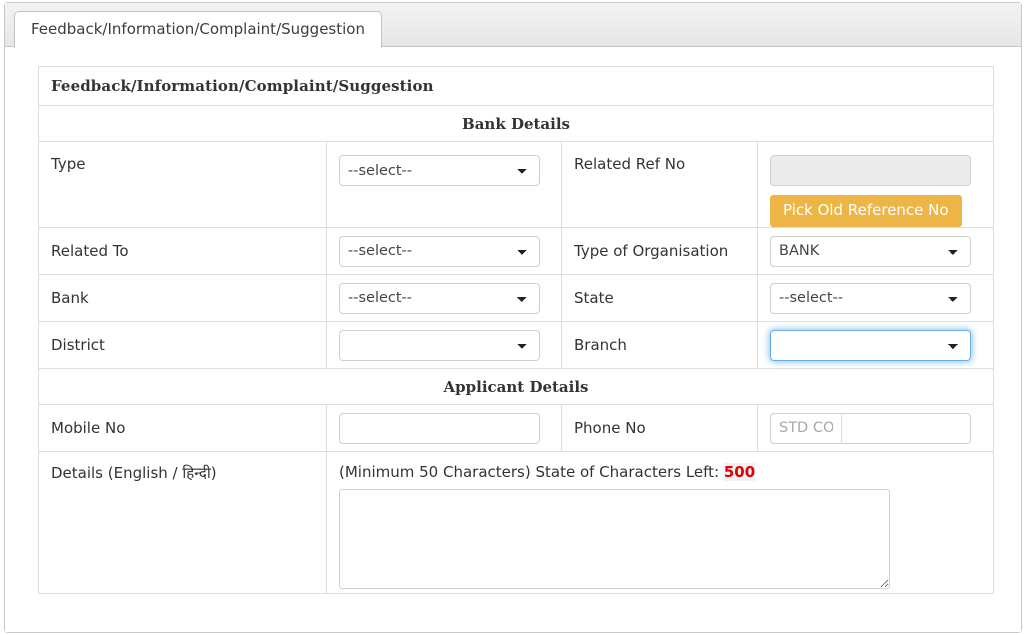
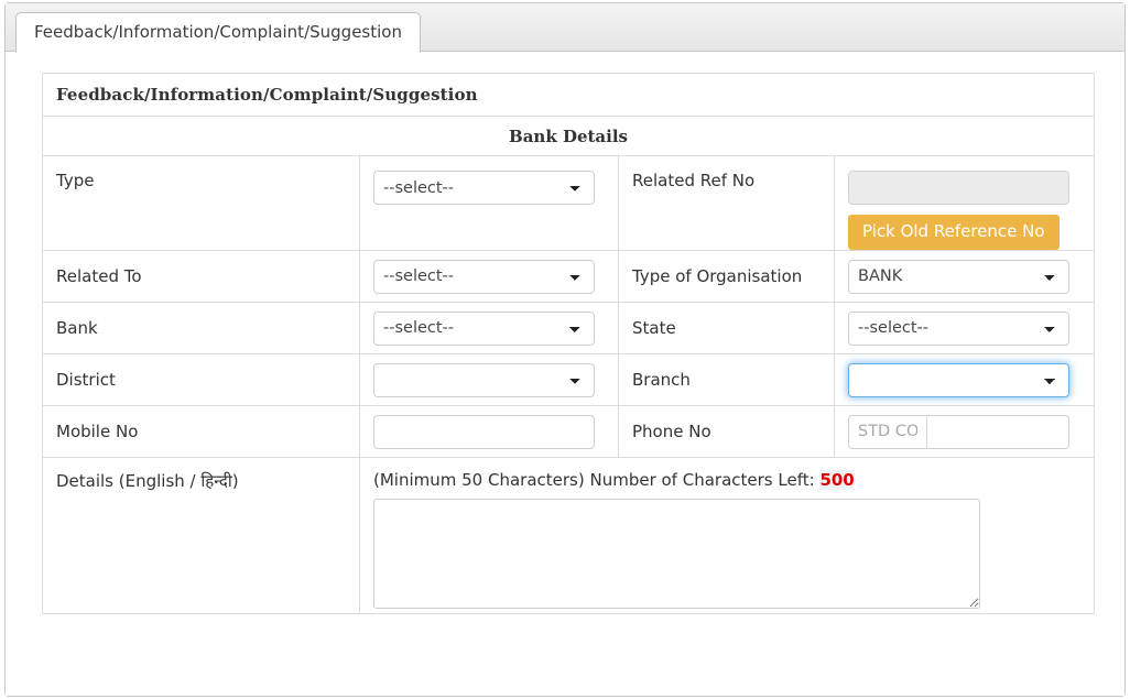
  Feedback/Information/Complaint/Suggestion
  Feedback/Information/Complaint/Suggestion
  Bank Details
  Type	--select--	Related Ref No	Pick Old Reference No
  Related To	--select--	Type of Organisation	BANK
  Bank	--select--	State	--select--
  District		Branch
- Applicant Details
  Mobile No		Phone No	STD CO
- Details (English / हिन्दी)	(Minimum 50 Characters) State of Characters Left: 500
+ Details (English / हिन्दी)	(Minimum 50 Characters) Number of Characters Left: 500
